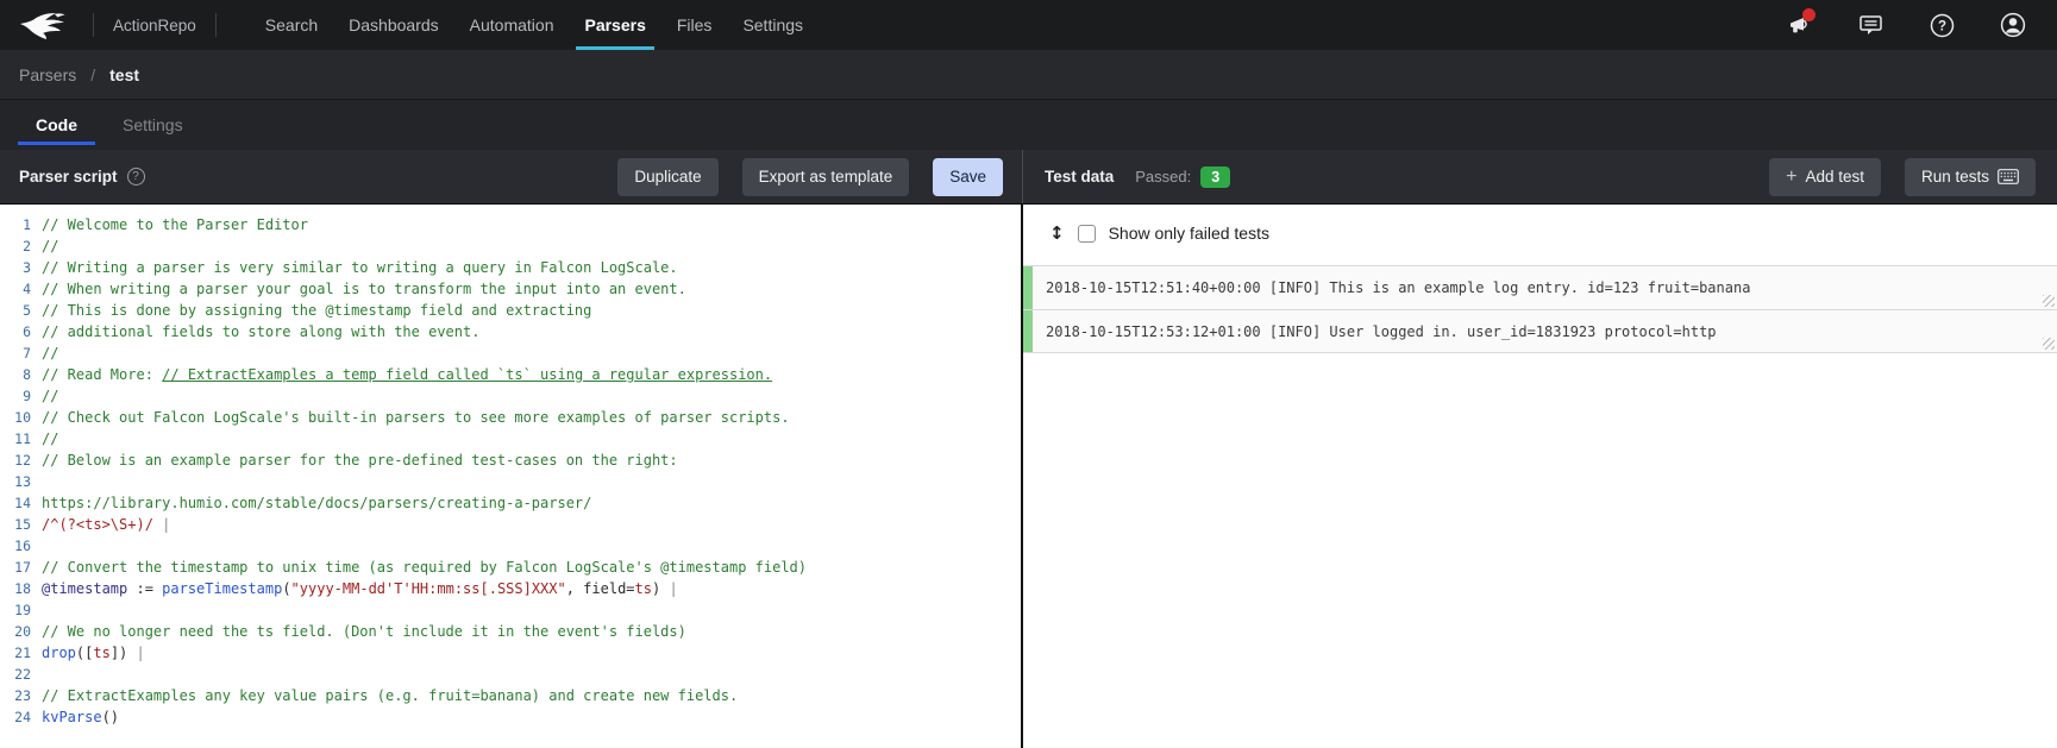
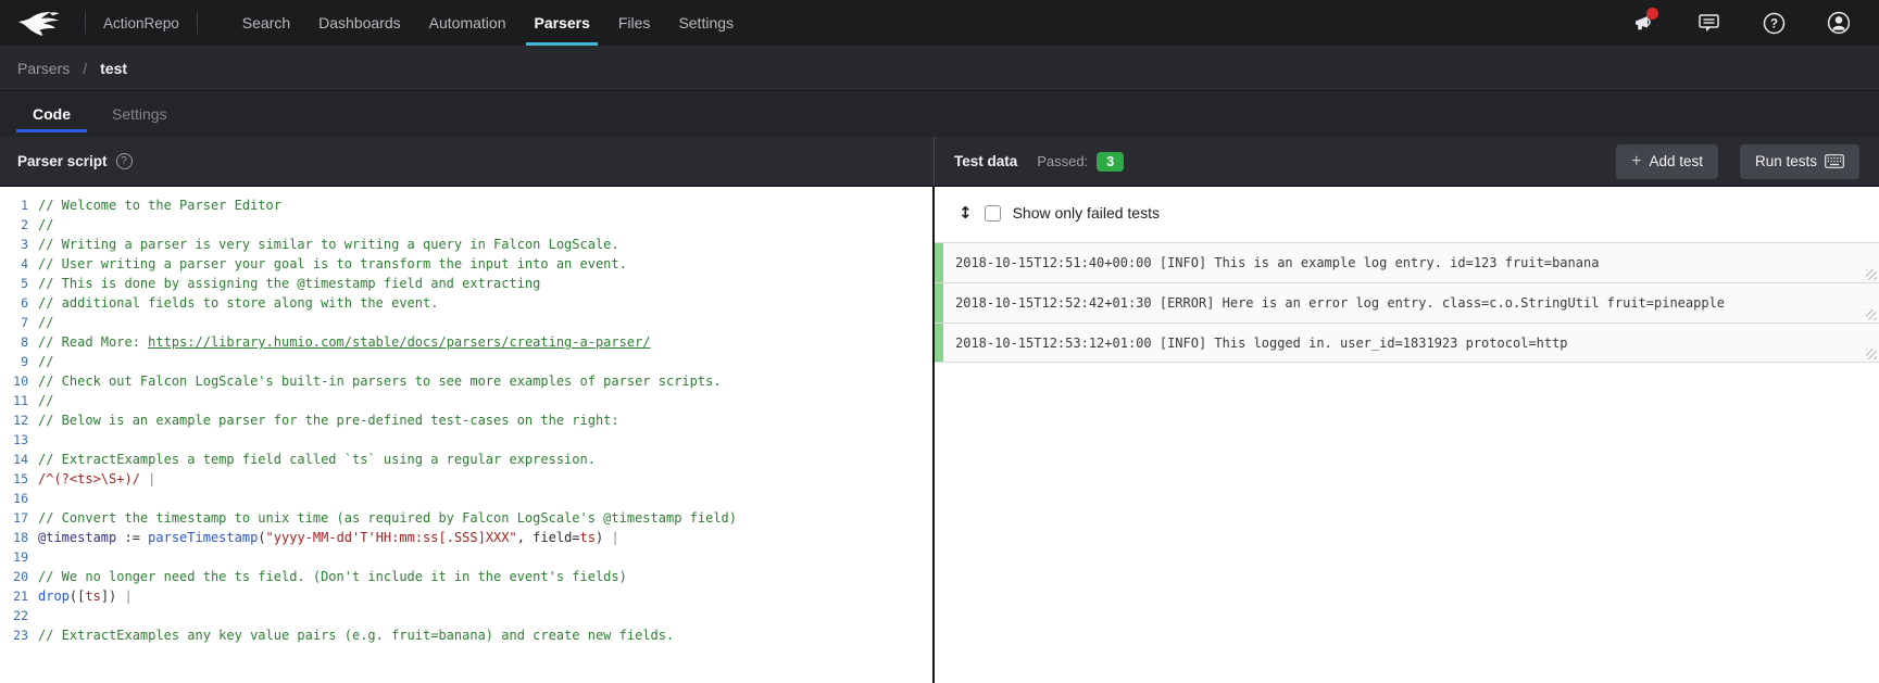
  ActionRepo
  Search
  Dashboards
  Automation
  Parsers
  Files
  Settings
  ?
  Parsers
  /
  test
  Code
  Settings
  Parser script
  ?
- Duplicate
- Export as template
- Save
  Test data
  Passed:
  3
  +
  Add test
  Run tests
  1
  // Welcome to the Parser Editor
  2
  //
  3
  // Writing a parser is very similar to writing a query in Falcon LogScale.
  4
- // When writing a parser your goal is to transform the input into an event.
+ // User writing a parser your goal is to transform the input into an event.
  5
  // This is done by assigning the @timestamp field and extracting
  6
  // additional fields to store along with the event.
  7
  //
  8
- // Read More: // ExtractExamples a temp field called `ts` using a regular expression.
+ // Read More: https://library.humio.com/stable/docs/parsers/creating-a-parser/
  9
  //
  10
  // Check out Falcon LogScale's built-in parsers to see more examples of parser scripts.
  11
  //
  12
  // Below is an example parser for the pre-defined test-cases on the right:
  13
  14
- https://library.humio.com/stable/docs/parsers/creating-a-parser/
+ // ExtractExamples a temp field called `ts` using a regular expression.
  15
  /^(?<ts>\S+)/ |
  16
  17
  // Convert the timestamp to unix time (as required by Falcon LogScale's @timestamp field)
  18
  @timestamp := parseTimestamp("yyyy-MM-dd'T'HH:mm:ss[.SSS]XXX", field=ts) |
  19
  20
  // We no longer need the ts field. (Don't include it in the event's fields)
  21
  drop([ts]) |
  22
  23
  // ExtractExamples any key value pairs (e.g. fruit=banana) and create new fields.
- 24
- kvParse()
  ↕
  Show only failed tests
  2018-10-15T12:51:40+00:00 [INFO] This is an example log entry. id=123 fruit=banana
+ 2018-10-15T12:52:42+01:30 [ERROR] Here is an error log entry. class=c.o.StringUtil fruit=pineapple
- 2018-10-15T12:53:12+01:00 [INFO] User logged in. user_id=1831923 protocol=http
+ 2018-10-15T12:53:12+01:00 [INFO] This logged in. user_id=1831923 protocol=http
